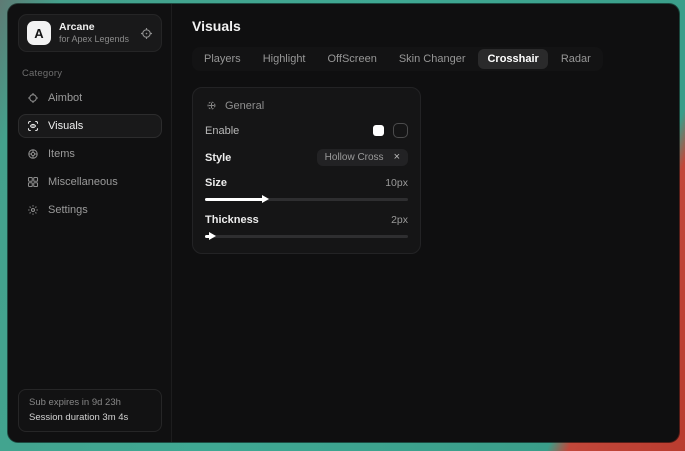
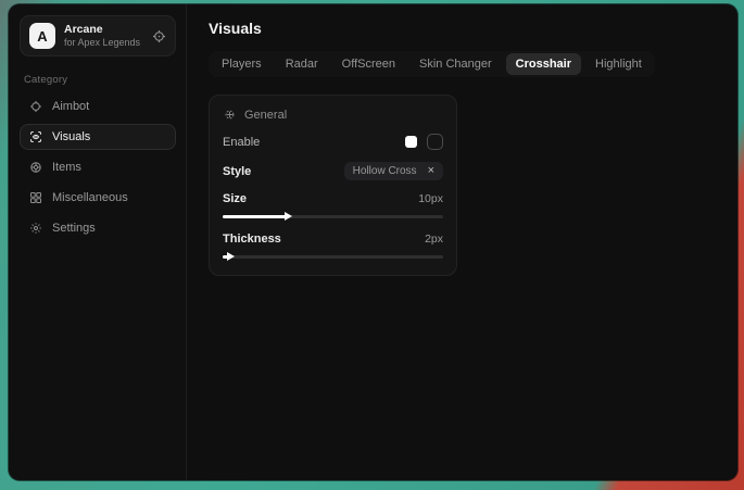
  A
  Arcane
  for Apex Legends
  Category
  Aimbot
  Visuals
  Items
  Miscellaneous
  Settings
- Sub expires in 9d 23h
- Session duration 3m 4s
  Visuals
  Players
- Highlight
+ Radar
  OffScreen
  Skin Changer
  Crosshair
- Radar
+ Highlight
  General
  Enable
  Style
  Hollow Cross
  ×
  Size
  10px
  Thickness
  2px
